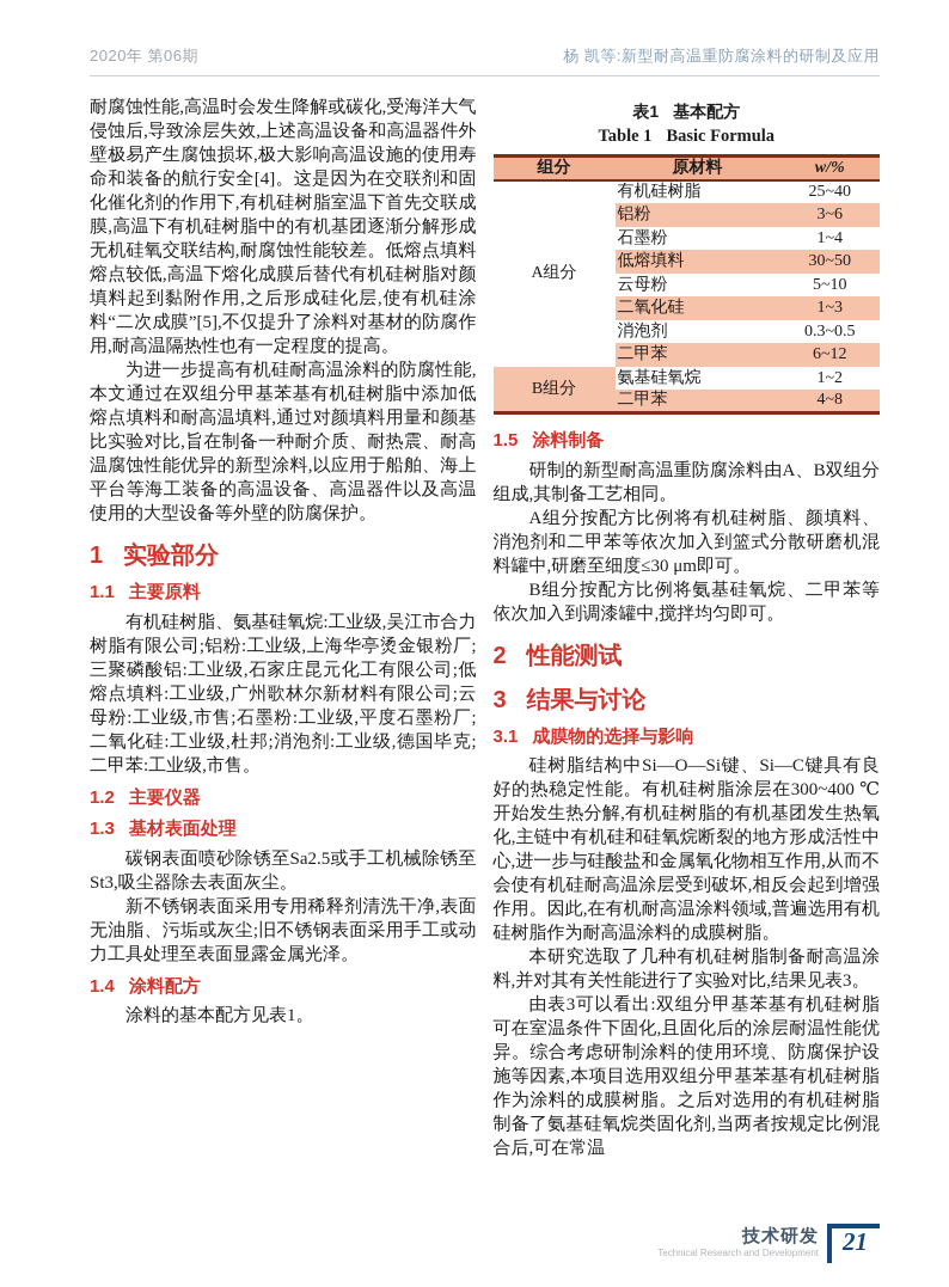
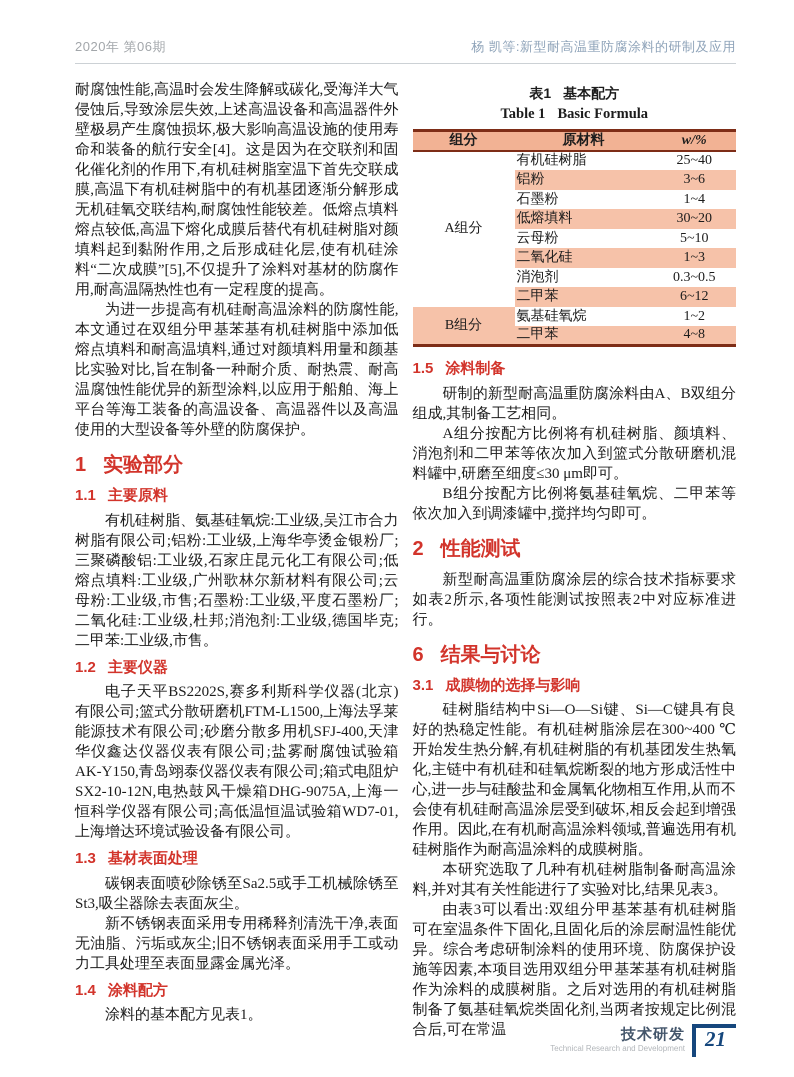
  2020年 第06期
  杨 凯等:新型耐高温重防腐涂料的研制及应用
  耐腐蚀性能,高温时会发生降解或碳化,受海洋大气侵蚀后,导致涂层失效,上述高温设备和高温器件外壁极易产生腐蚀损坏,极大影响高温设施的使用寿命和装备的航行安全[4]。这是因为在交联剂和固化催化剂的作用下,有机硅树脂室温下首先交联成膜,高温下有机硅树脂中的有机基团逐渐分解形成无机硅氧交联结构,耐腐蚀性能较差。低熔点填料熔点较低,高温下熔化成膜后替代有机硅树脂对颜填料起到黏附作用,之后形成硅化层,使有机硅涂料“二次成膜”[5],不仅提升了涂料对基材的防腐作用,耐高温隔热性也有一定程度的提高。
  为进一步提高有机硅耐高温涂料的防腐性能,本文通过在双组分甲基苯基有机硅树脂中添加低熔点填料和耐高温填料,通过对颜填料用量和颜基比实验对比,旨在制备一种耐介质、耐热震、耐高温腐蚀性能优异的新型涂料,以应用于船舶、海上平台等海工装备的高温设备、高温器件以及高温使用的大型设备等外壁的防腐保护。
  1
  实验部分
  1.1
  主要原料
  有机硅树脂、氨基硅氧烷:工业级,吴江市合力树脂有限公司;铝粉:工业级,上海华亭烫金银粉厂;三聚磷酸铝:工业级,石家庄昆元化工有限公司;低熔点填料:工业级,广州歌林尔新材料有限公司;云母粉:工业级,市售;石墨粉:工业级,平度石墨粉厂;二氧化硅:工业级,杜邦;消泡剂:工业级,德国毕克;二甲苯:工业级,市售。
  1.2
  主要仪器
+ 电子天平BS2202S,赛多利斯科学仪器(北京)有限公司;篮式分散研磨机FTM-L1500,上海法孚莱能源技术有限公司;砂磨分散多用机SFJ-400,天津华仪鑫达仪器仪表有限公司;盐雾耐腐蚀试验箱AK-Y150,青岛翊泰仪器仪表有限公司;箱式电阻炉SX2-10-12N,电热鼓风干燥箱DHG-9075A,上海一恒科学仪器有限公司;高低温恒温试验箱WD7-01,上海增达环境试验设备有限公司。
  1.3
  基材表面处理
  碳钢表面喷砂除锈至Sa2.5或手工机械除锈至St3,吸尘器除去表面灰尘。
  新不锈钢表面采用专用稀释剂清洗干净,表面无油脂、污垢或灰尘;旧不锈钢表面采用手工或动力工具处理至表面显露金属光泽。
  1.4
  涂料配方
  涂料的基本配方见表1。
  表1 基本配方
  Table 1 Basic Formula
  组分	原材料	w/%
  A组分	有机硅树脂	25~40
  铝粉	3~6
  石墨粉	1~4
- 低熔填料	30~50
+ 低熔填料	30~20
  云母粉	5~10
  二氧化硅	1~3
  消泡剂	0.3~0.5
  二甲苯	6~12
  B组分	氨基硅氧烷	1~2
  二甲苯	4~8
  1.5
  涂料制备
  研制的新型耐高温重防腐涂料由A、B双组分组成,其制备工艺相同。
  A组分按配方比例将有机硅树脂、颜填料、消泡剂和二甲苯等依次加入到篮式分散研磨机混料罐中,研磨至细度≤30 μm即可。
  B组分按配方比例将氨基硅氧烷、二甲苯等依次加入到调漆罐中,搅拌均匀即可。
  2
  性能测试
+ 新型耐高温重防腐涂层的综合技术指标要求如表2所示,各项性能测试按照表2中对应标准进行。
- 3
+ 6
  结果与讨论
  3.1
  成膜物的选择与影响
  硅树脂结构中Si—O—Si键、Si—C键具有良好的热稳定性能。有机硅树脂涂层在300~400 ℃开始发生热分解,有机硅树脂的有机基团发生热氧化,主链中有机硅和硅氧烷断裂的地方形成活性中心,进一步与硅酸盐和金属氧化物相互作用,从而不会使有机硅耐高温涂层受到破坏,相反会起到增强作用。因此,在有机耐高温涂料领域,普遍选用有机硅树脂作为耐高温涂料的成膜树脂。
  本研究选取了几种有机硅树脂制备耐高温涂料,并对其有关性能进行了实验对比,结果见表3。
  由表3可以看出:双组分甲基苯基有机硅树脂可在室温条件下固化,且固化后的涂层耐温性能优异。综合考虑研制涂料的使用环境、防腐保护设施等因素,本项目选用双组分甲基苯基有机硅树脂作为涂料的成膜树脂。之后对选用的有机硅树脂制备了氨基硅氧烷类固化剂,当两者按规定比例混合后,可在常温
  技术研发
  Technical Research and Development
  21
